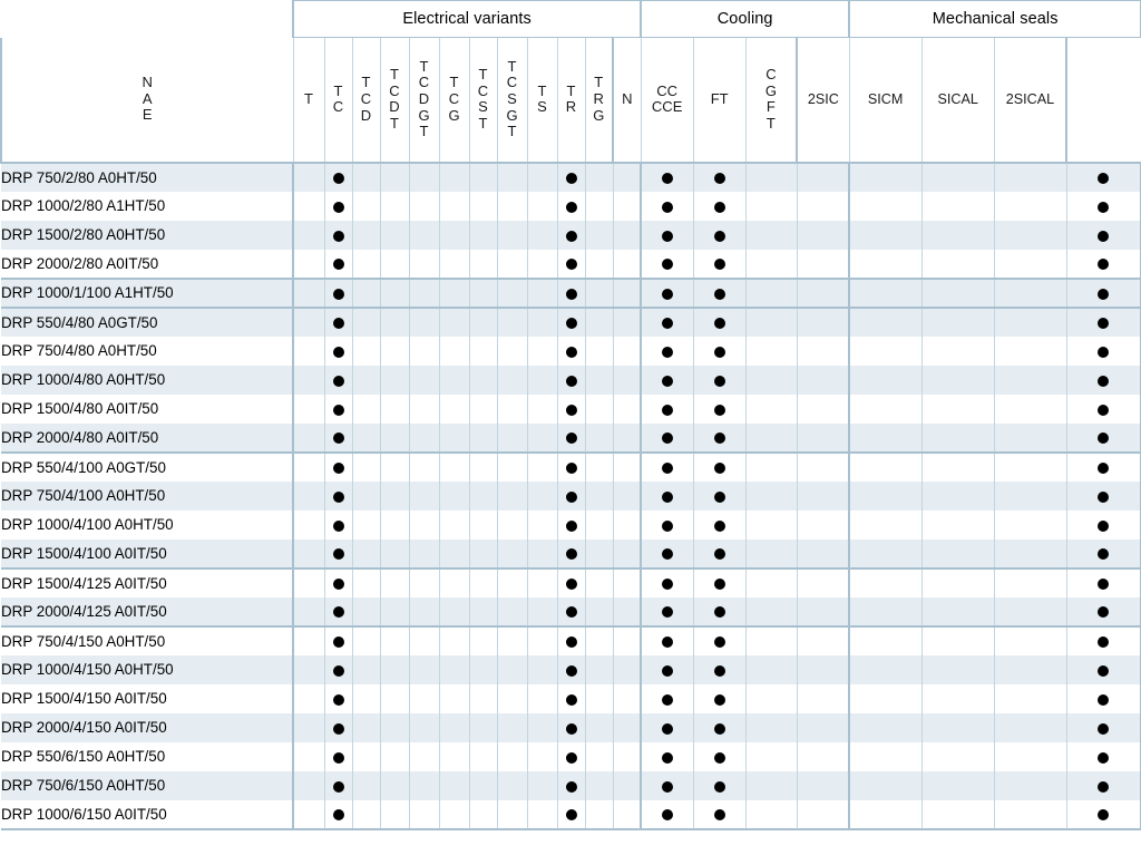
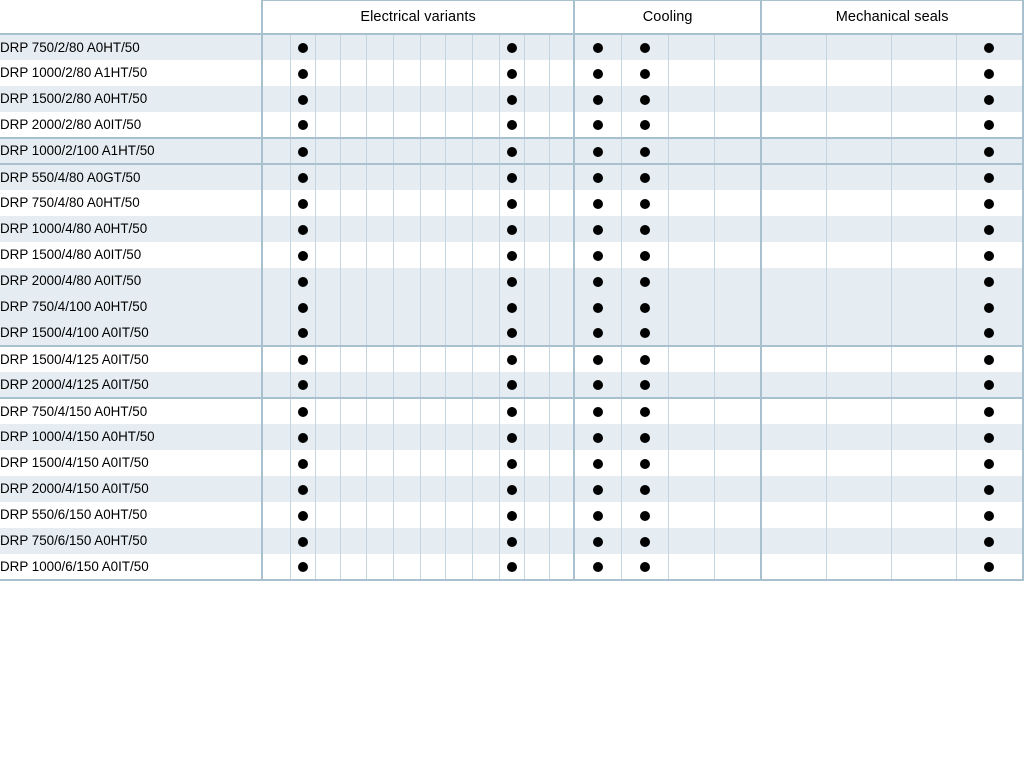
  	Electrical variants	Cooling	Mechanical seals
- N A E	T	T C	T C D	T C D T	T C D G T	T C G	T C S T	T C S G T	T S	T R	T R G	N	CC CCE	FT	C G F T	2SIC	SICM	SICAL	2SICAL
  DRP 750/2/80 A0HT/50
  DRP 1000/2/80 A1HT/50
  DRP 1500/2/80 A0HT/50
  DRP 2000/2/80 A0IT/50
- DRP 1000/1/100 A1HT/50
+ DRP 1000/2/100 A1HT/50
  DRP 550/4/80 A0GT/50
  DRP 750/4/80 A0HT/50
  DRP 1000/4/80 A0HT/50
  DRP 1500/4/80 A0IT/50
  DRP 2000/4/80 A0IT/50
- DRP 550/4/100 A0GT/50
  DRP 750/4/100 A0HT/50
- DRP 1000/4/100 A0HT/50
  DRP 1500/4/100 A0IT/50
  DRP 1500/4/125 A0IT/50
  DRP 2000/4/125 A0IT/50
  DRP 750/4/150 A0HT/50
  DRP 1000/4/150 A0HT/50
  DRP 1500/4/150 A0IT/50
  DRP 2000/4/150 A0IT/50
  DRP 550/6/150 A0HT/50
  DRP 750/6/150 A0HT/50
  DRP 1000/6/150 A0IT/50
